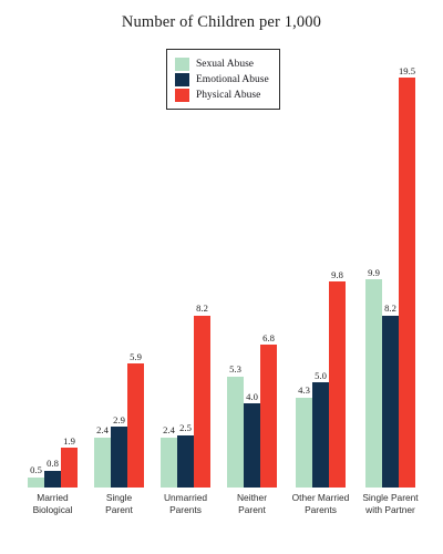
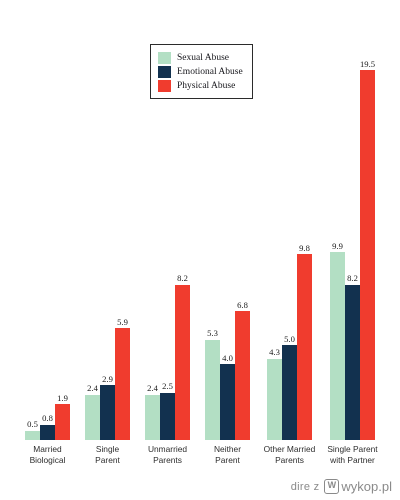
- Number of Children per 1,000
  Sexual Abuse
  Emotional Abuse
  Physical Abuse
  0.5
  0.8
  1.9
  2.4
  2.9
  5.9
  2.4
  2.5
  8.2
  5.3
  4.0
  6.8
  4.3
  5.0
  9.8
  9.9
  8.2
  19.5
  Married
  Biological
  Single
  Parent
  Unmarried
  Parents
  Neither
  Parent
  Other Married
  Parents
  Single Parent
  with Partner
+ dire z
+ W
+ wykop.pl
